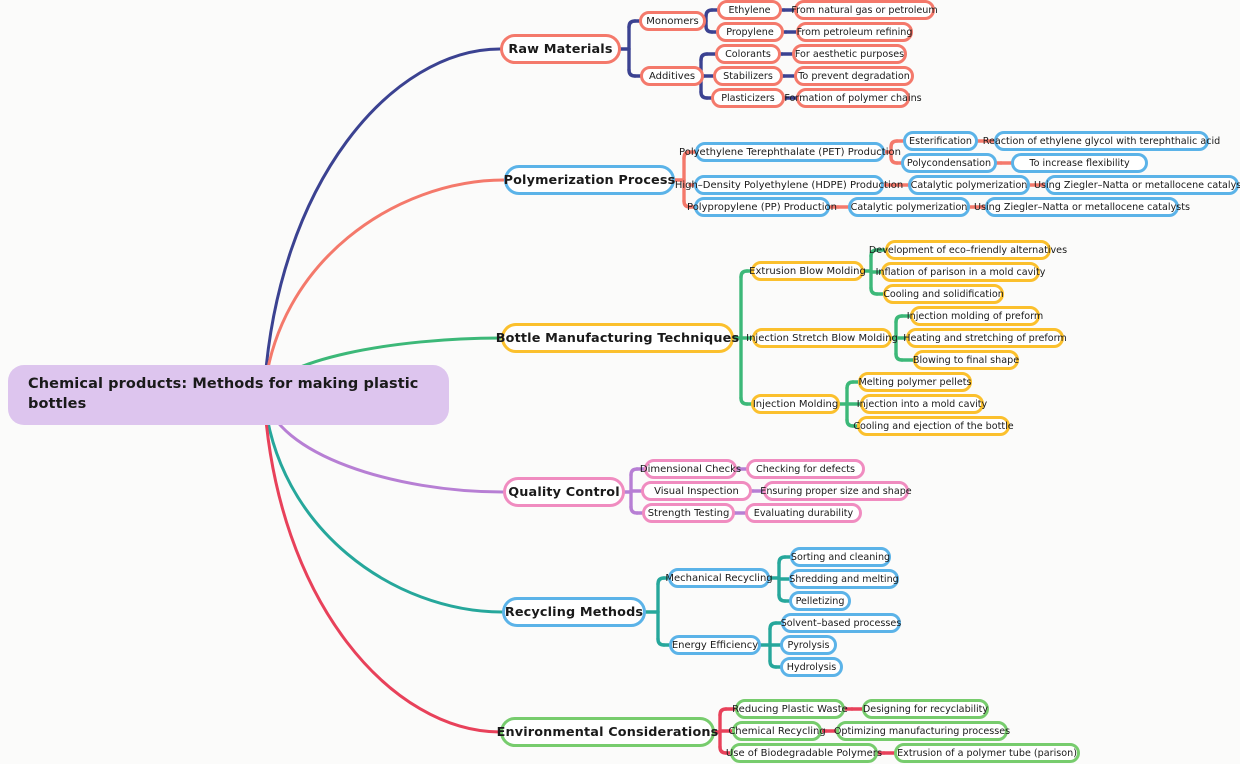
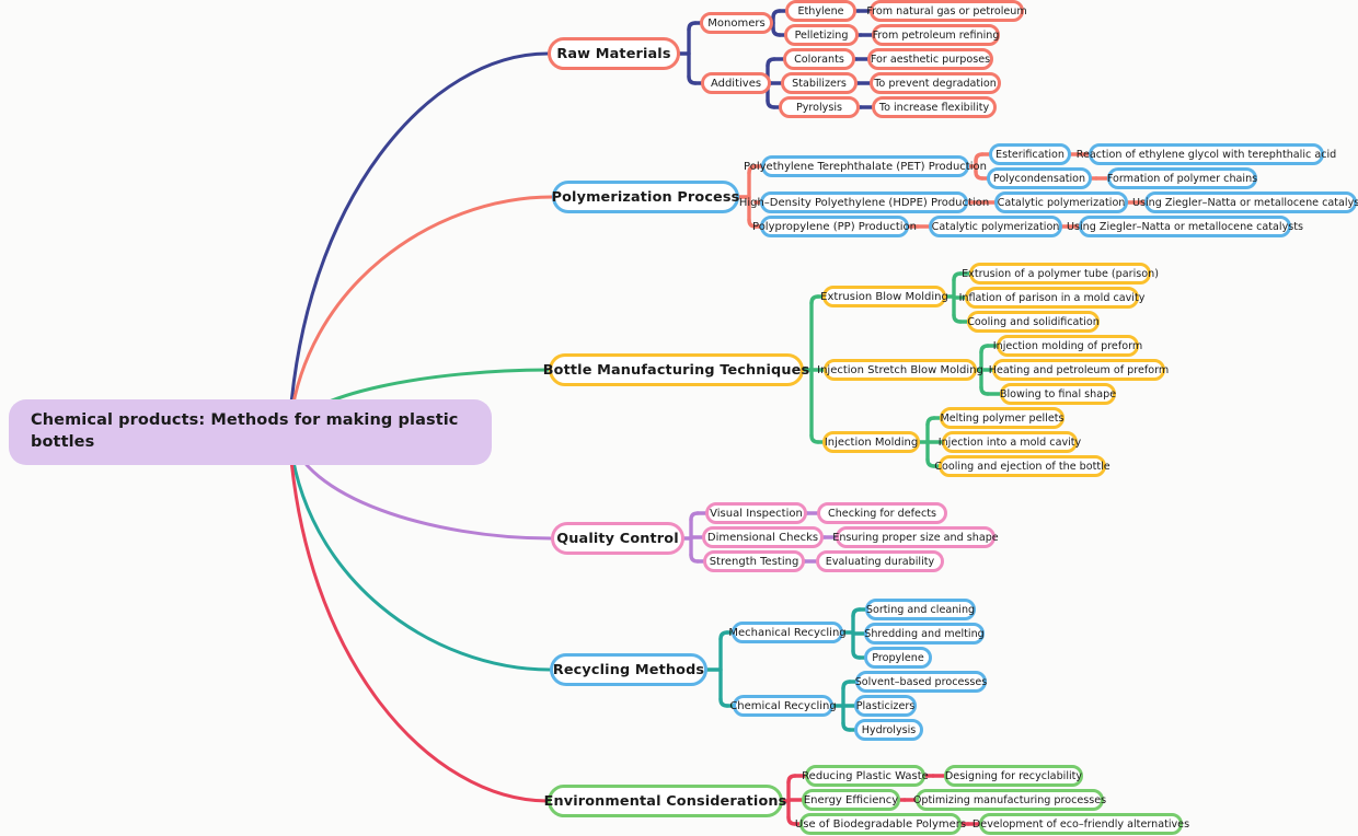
  Chemical products: Methods for making plastic bottles
  Raw Materials
  Monomers
  Ethylene
  From natural gas or petroleum
- Propylene
+ Pelletizing
  From petroleum refining
  Additives
  Colorants
  For aesthetic purposes
  Stabilizers
  To prevent degradation
- Plasticizers
+ Pyrolysis
- Formation of polymer chains
+ To increase flexibility
  Polymerization Process
  Polyethylene Terephthalate (PET) Production
  Esterification
  Reaction of ethylene glycol with terephthalic acid
  Polycondensation
- To increase flexibility
+ Formation of polymer chains
  High–Density Polyethylene (HDPE) Production
  Catalytic polymerization
  Using Ziegler–Natta or metallocene catalys
  Polypropylene (PP) Production
  Catalytic polymerization
  Using Ziegler–Natta or metallocene catalysts
  Bottle Manufacturing Techniques
  Extrusion Blow Molding
- Development of eco–friendly alternatives
+ Extrusion of a polymer tube (parison)
  Inflation of parison in a mold cavity
  Cooling and solidification
  Injection Stretch Blow Molding
  Injection molding of preform
- Heating and stretching of preform
+ Heating and petroleum of preform
  Blowing to final shape
  Injection Molding
  Melting polymer pellets
  Injection into a mold cavity
  Cooling and ejection of the bottle
  Quality Control
- Dimensional Checks
+ Visual Inspection
  Checking for defects
- Visual Inspection
+ Dimensional Checks
  Ensuring proper size and shape
  Strength Testing
  Evaluating durability
  Recycling Methods
  Mechanical Recycling
  Sorting and cleaning
  Shredding and melting
- Pelletizing
+ Propylene
- Energy Efficiency
+ Chemical Recycling
  Solvent–based processes
- Pyrolysis
+ Plasticizers
  Hydrolysis
  Environmental Considerations
  Reducing Plastic Waste
  Designing for recyclability
- Chemical Recycling
+ Energy Efficiency
  Optimizing manufacturing processes
  Use of Biodegradable Polymers
- Extrusion of a polymer tube (parison)
+ Development of eco–friendly alternatives
